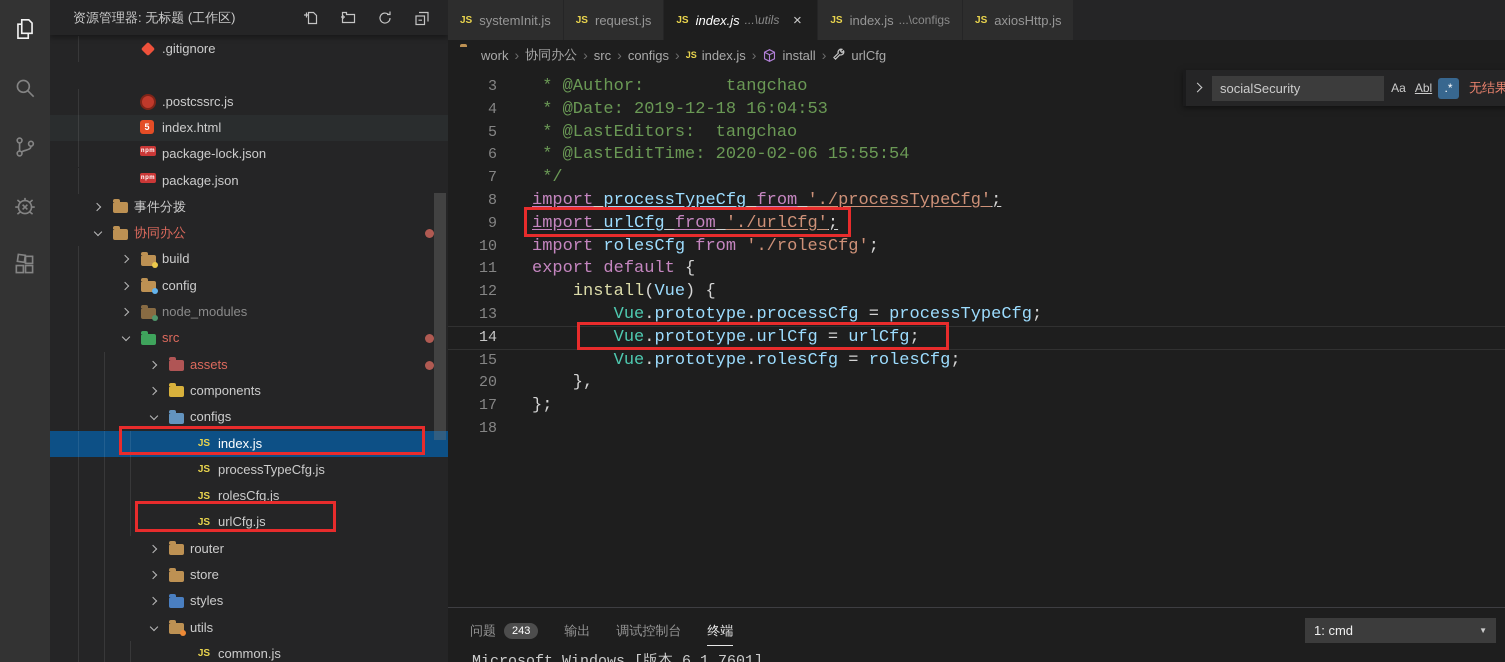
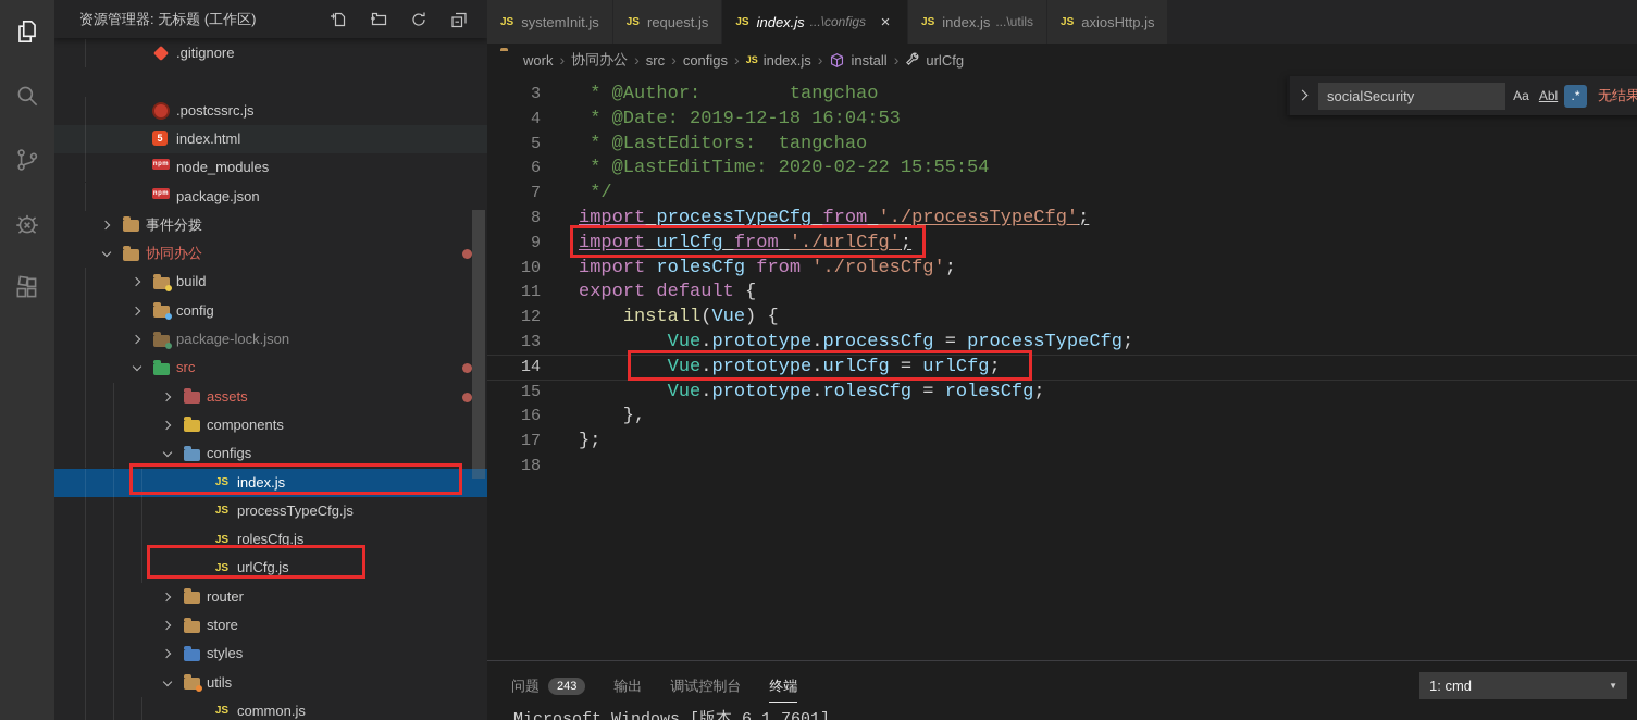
  资源管理器: 无标题 (工作区)
  .gitignore
  .postcssrc.js
  5
  index.html
- package-lock.json
+ node_modules
  package.json
  事件分拨
  协同办公
  build
  config
- node_modules
+ package-lock.json
  src
  assets
  components
  configs
  JS
  index.js
  JS
  processTypeCfg.js
  JS
  rolesCfg.js
  JS
  urlCfg.js
  router
  store
  styles
  utils
  JS
  common.js
  JS
  systemInit.js
  JS
  request.js
  JS
  index.js
- ...\utils
+ ...\configs
  JS
  index.js
- ...\configs
+ ...\utils
  JS
  axiosHttp.js
  work
  协同办公
  src
  configs
  JS
  index.js
  install
  urlCfg
  3
  * @Author: tangchao
  4
  * @Date: 2019-12-18 16:04:53
  5
  * @LastEditors: tangchao
  6
- * @LastEditTime: 2020-02-06 15:55:54
+ * @LastEditTime: 2020-02-22 15:55:54
  7
  */
  8
  import processTypeCfg from './processTypeCfg';
  9
  import urlCfg from './urlCfg';
  10
  import rolesCfg from './rolesCfg';
  11
  export default {
  12
  install(Vue) {
  13
  Vue.prototype.processCfg = processTypeCfg;
  14
  Vue.prototype.urlCfg = urlCfg;
  15
  Vue.prototype.rolesCfg = rolesCfg;
- 20
+ 16
  },
  17
  };
  18
  socialSecurity
  Aa
  Abl
  .*
  无结果
  问题
  243
  输出
  调试控制台
  终端
  1: cmd
  ▼
